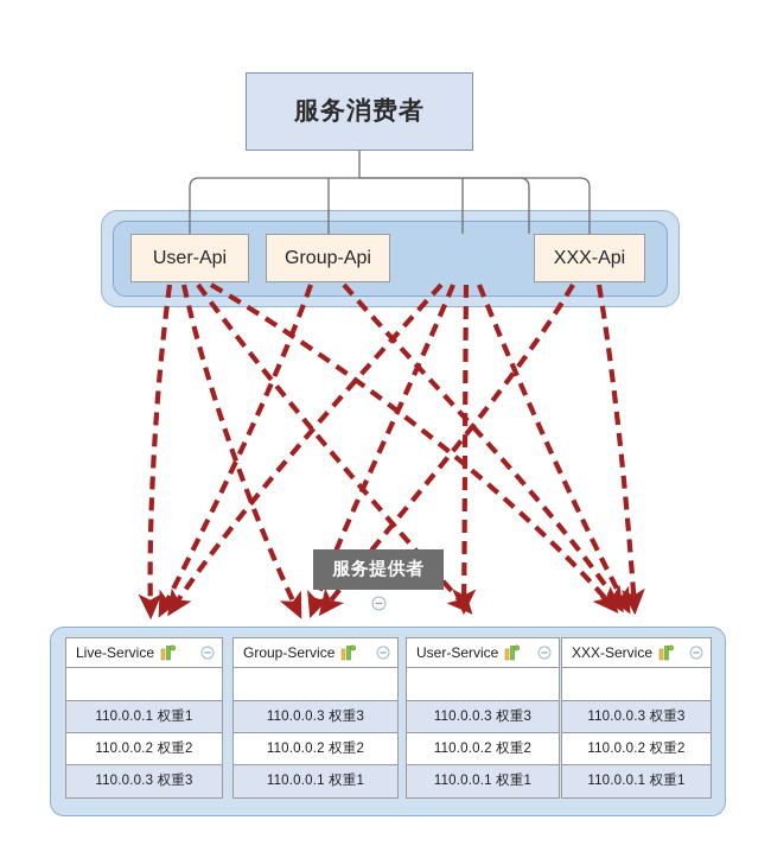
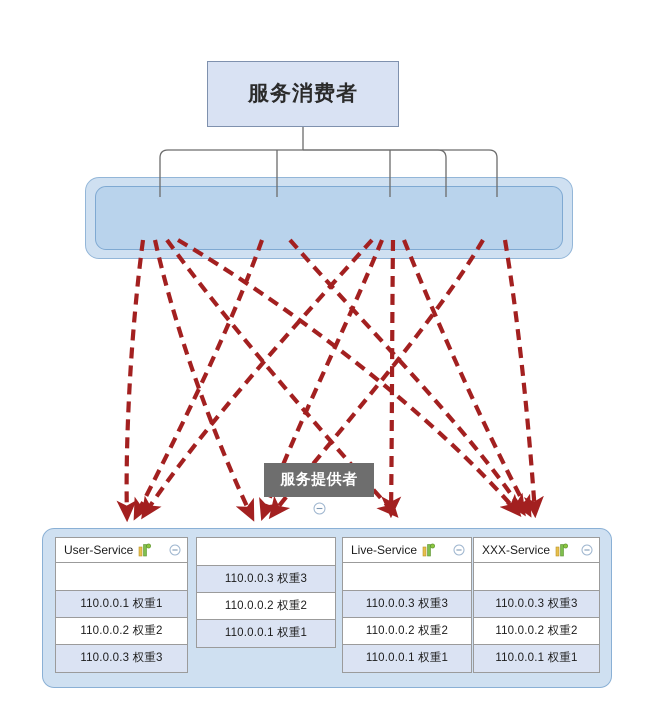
  服务消费者
- User-Api
- Group-Api
- XXX-Api
- Live-Service
+ User-Service
  110.0.0.1 权重1
  110.0.0.2 权重2
  110.0.0.3 权重3
- Group-Service
  110.0.0.3 权重3
  110.0.0.2 权重2
  110.0.0.1 权重1
- User-Service
+ Live-Service
  110.0.0.3 权重3
  110.0.0.2 权重2
  110.0.0.1 权重1
  XXX-Service
  110.0.0.3 权重3
  110.0.0.2 权重2
  110.0.0.1 权重1
  服务提供者
